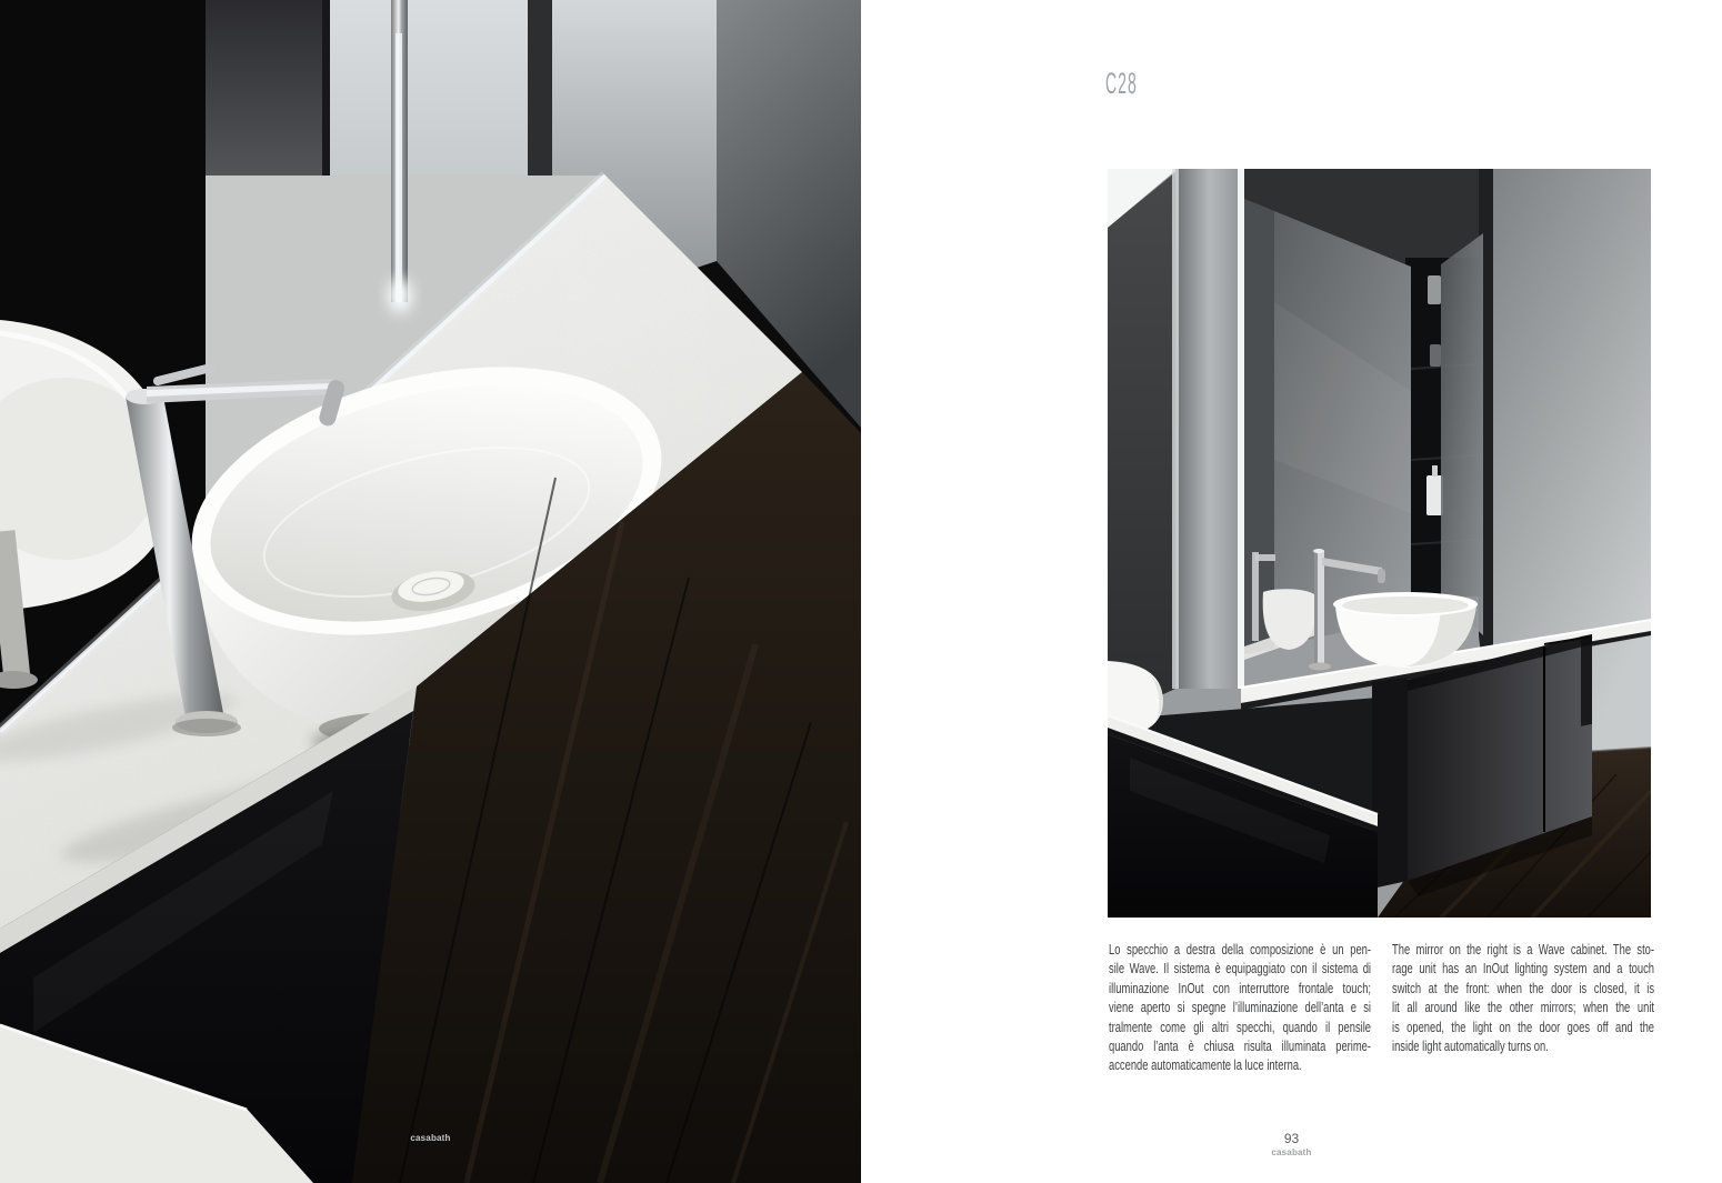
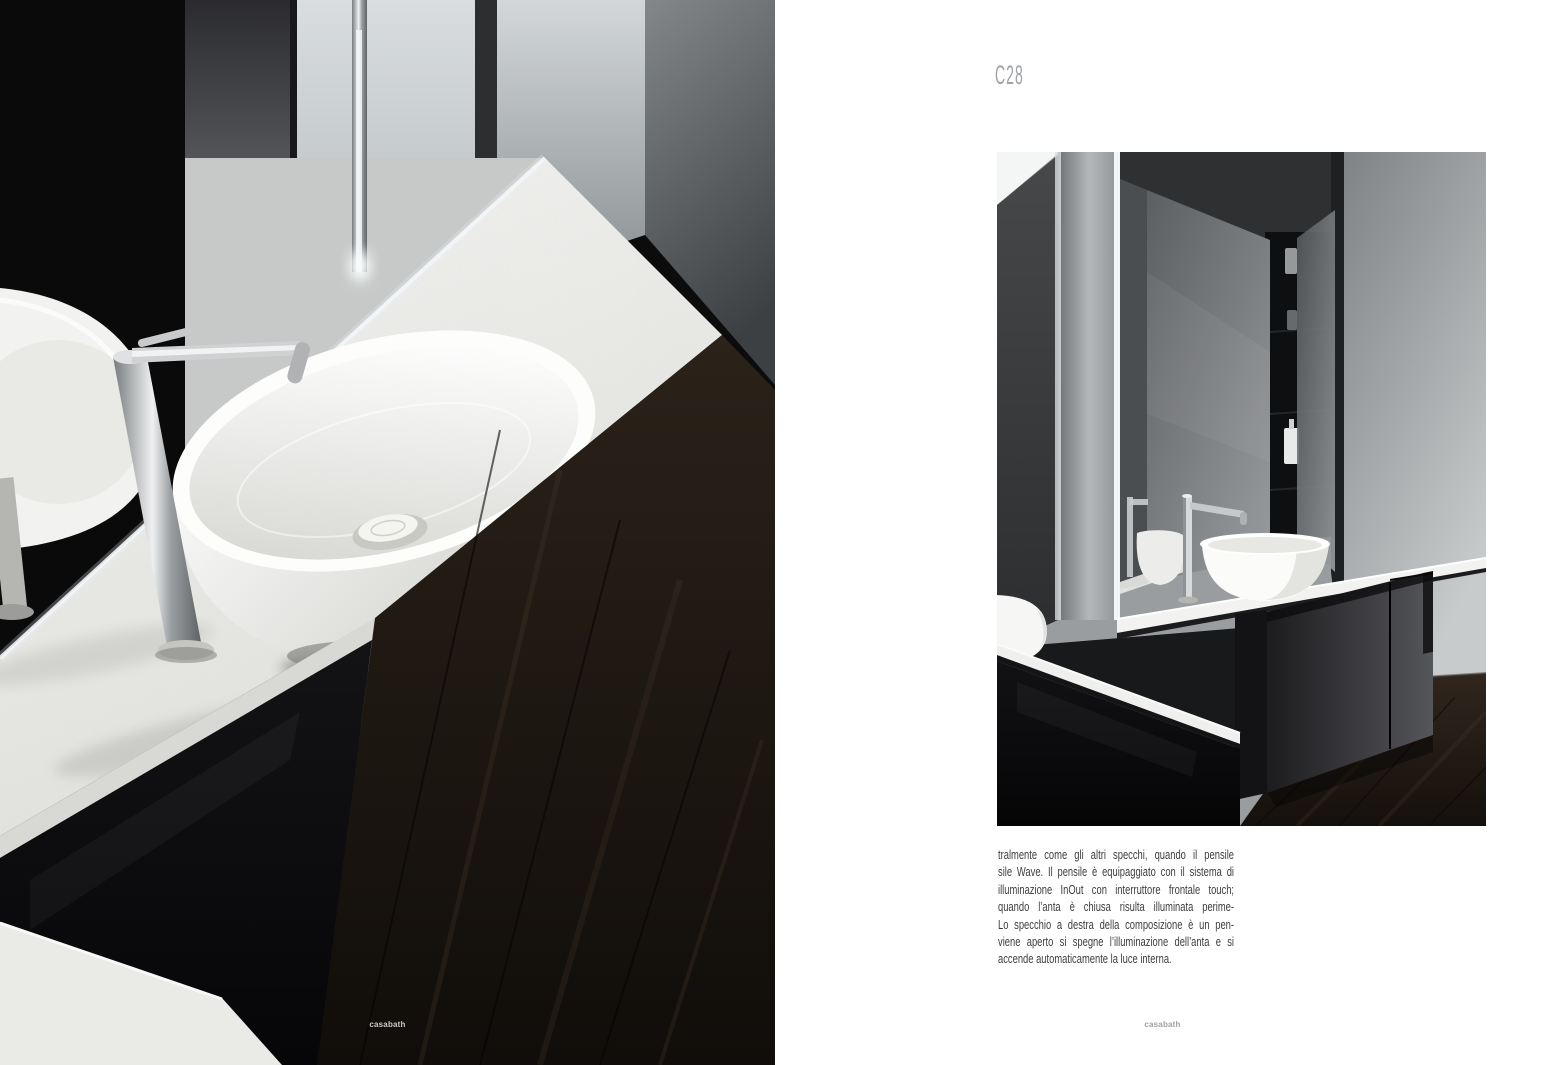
  casabath
  C28
- Lo specchio a destra della composizione è un pen-
+ tralmente come gli altri specchi, quando il pensile
- sile Wave. Il sistema è equipaggiato con il sistema di
+ sile Wave. Il pensile è equipaggiato con il sistema di
  illuminazione InOut con interruttore frontale touch;
- viene aperto si spegne l’illuminazione dell’anta e si
+ quando l’anta è chiusa risulta illuminata perime-
- tralmente come gli altri specchi, quando il pensile
+ Lo specchio a destra della composizione è un pen-
- quando l’anta è chiusa risulta illuminata perime-
+ viene aperto si spegne l’illuminazione dell’anta e si
  accende automaticamente la luce interna.
- The mirror on the right is a Wave cabinet. The sto-
- rage unit has an InOut lighting system and a touch
- switch at the front: when the door is closed, it is
- lit all around like the other mirrors; when the unit
- is opened, the light on the door goes off and the
- inside light automatically turns on.
- 93
  casabath
